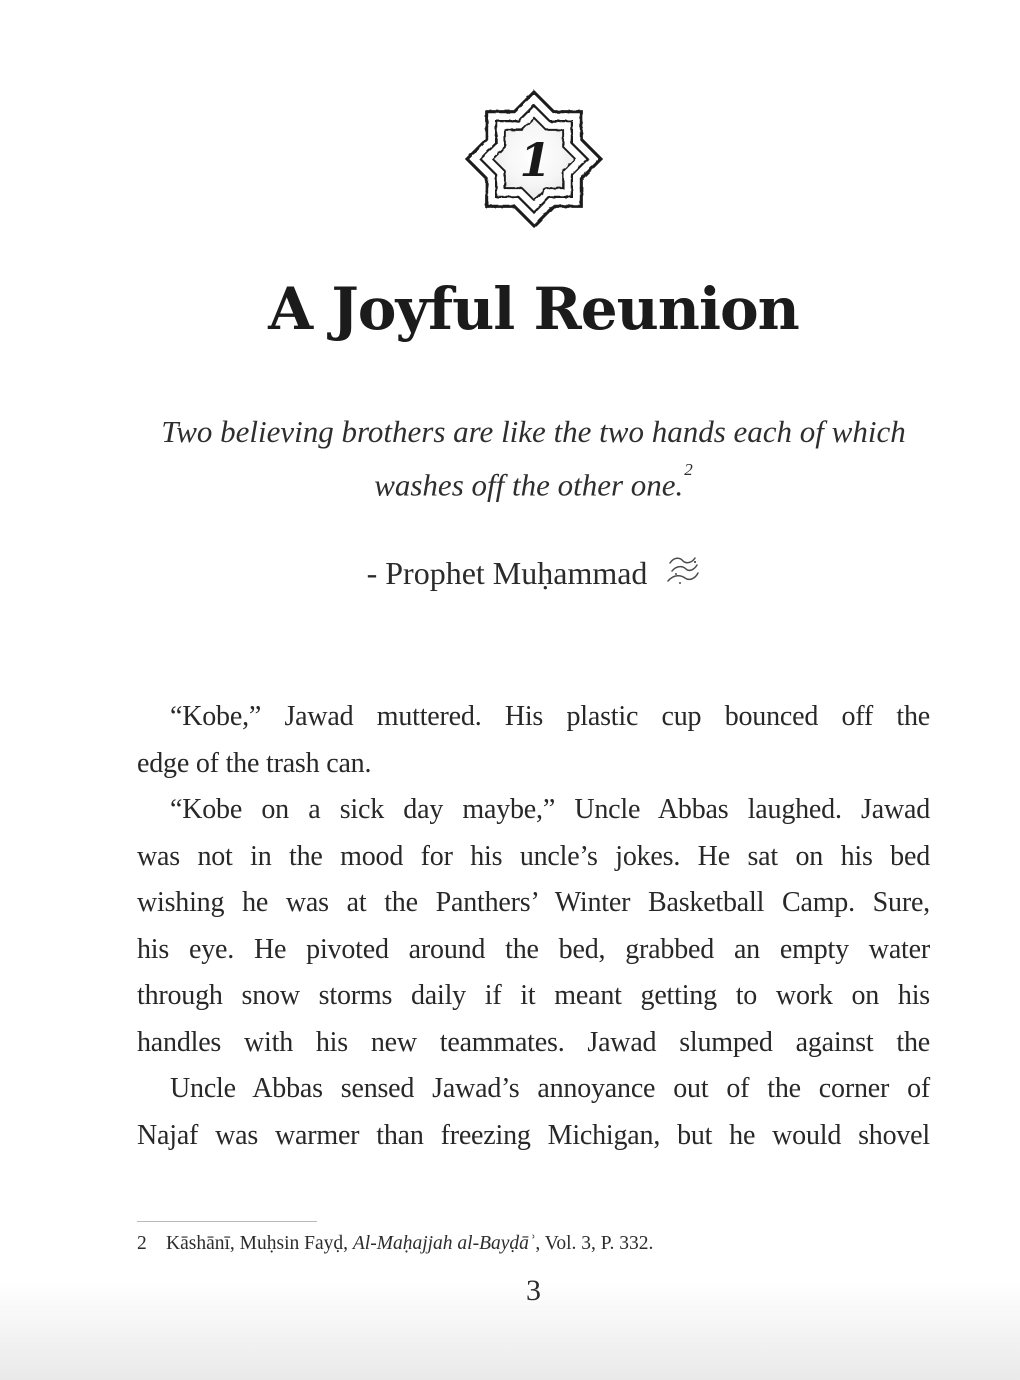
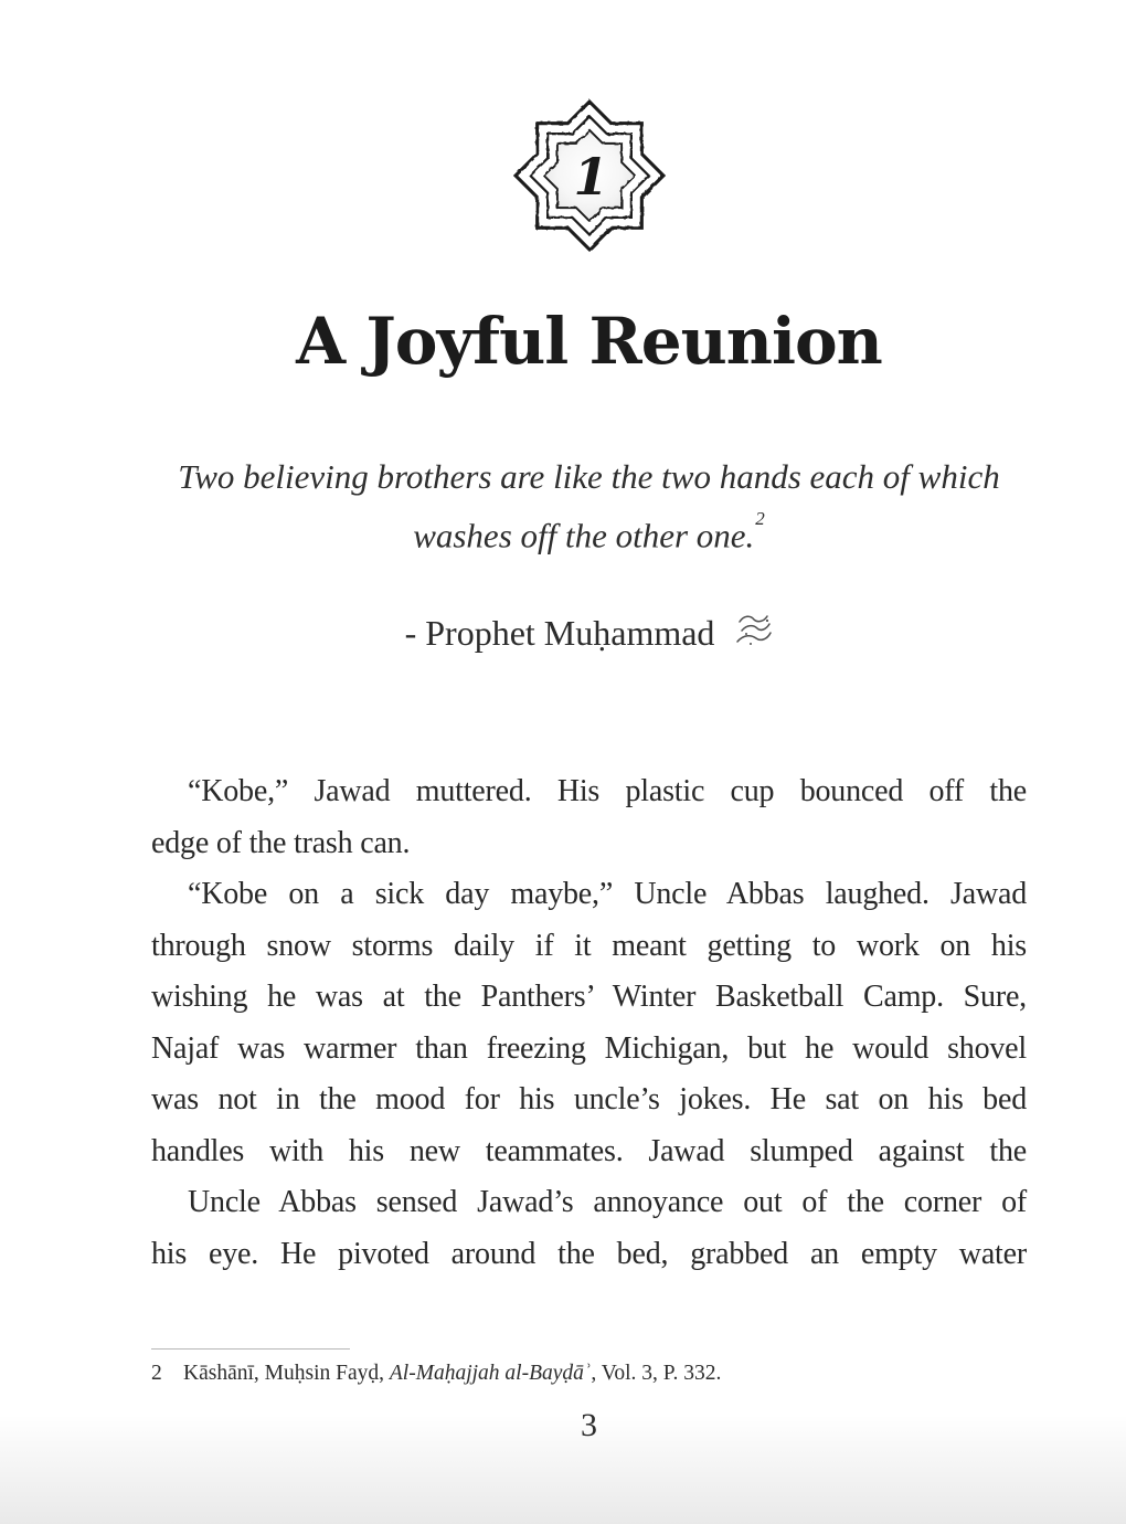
  1
  A Joyful Reunion
  Two believing brothers are like the two hands each of which
  washes off the other one.2
  - Prophet Muḥammad
  “Kobe,” Jawad muttered. His plastic cup bounced off the
  edge of the trash can.
  “Kobe on a sick day maybe,” Uncle Abbas laughed. Jawad
- was not in the mood for his uncle’s jokes. He sat on his bed
+ through snow storms daily if it meant getting to work on his
  wishing he was at the Panthers’ Winter Basketball Camp. Sure,
- his eye. He pivoted around the bed, grabbed an empty water
+ Najaf was warmer than freezing Michigan, but he would shovel
- through snow storms daily if it meant getting to work on his
+ was not in the mood for his uncle’s jokes. He sat on his bed
  handles with his new teammates. Jawad slumped against the
  Uncle Abbas sensed Jawad’s annoyance out of the corner of
- Najaf was warmer than freezing Michigan, but he would shovel
+ his eye. He pivoted around the bed, grabbed an empty water
  2
  Kāshānī, Muḥsin Fayḍ, Al-Maḥajjah al-Bayḍāʾ, Vol. 3, P. 332.
